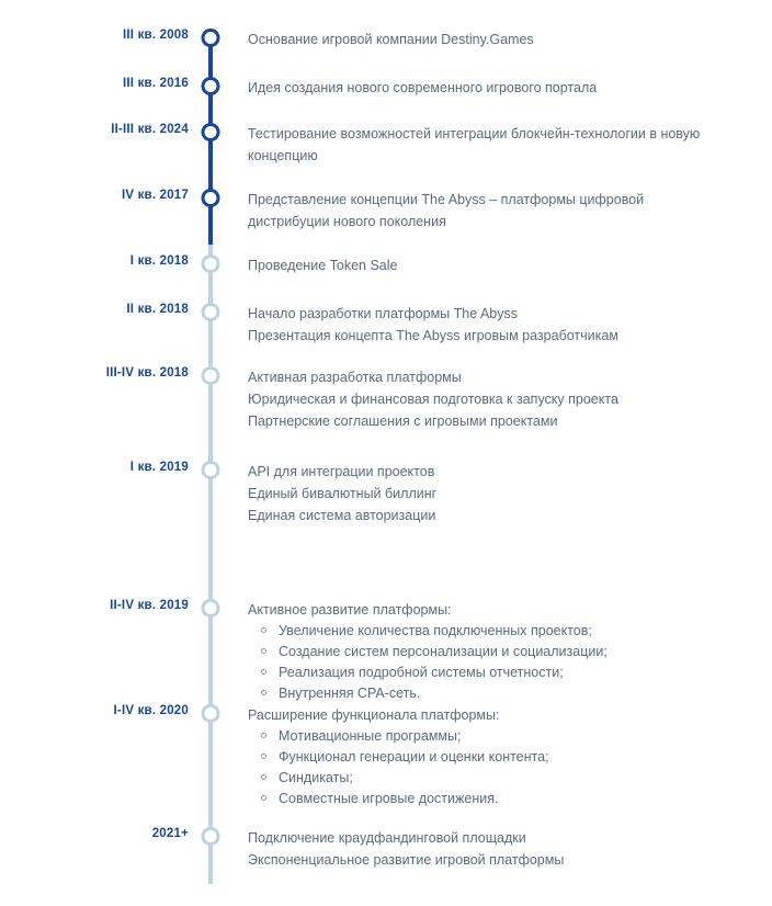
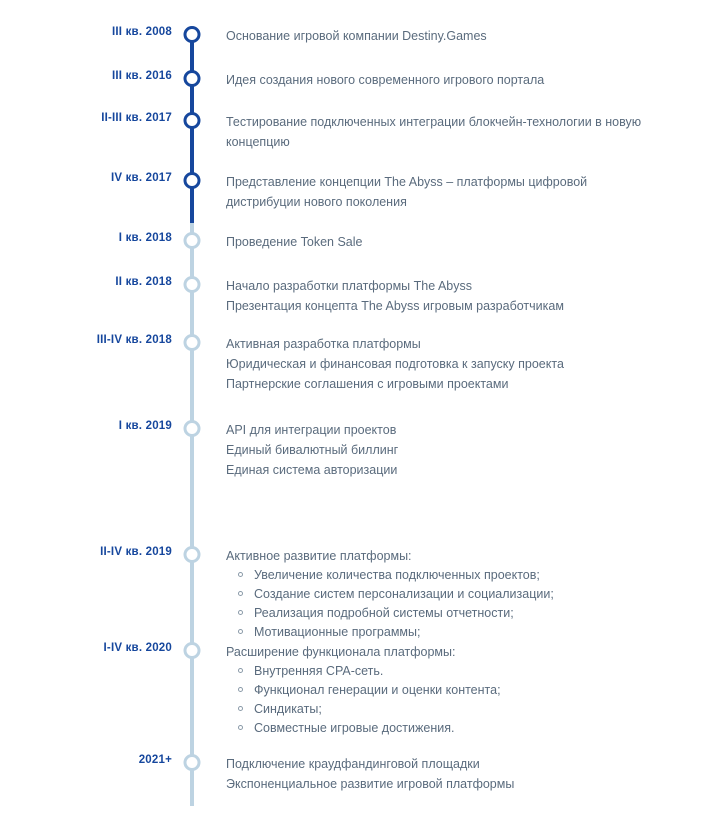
  III кв. 2008
  Основание игровой компании Destiny.Games
  III кв. 2016
  Идея создания нового современного игрового портала
- II-III кв. 2024
+ II-III кв. 2017
- Тестирование возможностей интеграции блокчейн-технологии в новую концепцию
+ Тестирование подключенных интеграции блокчейн-технологии в новую концепцию
  IV кв. 2017
  Представление концепции The Abyss – платформы цифровой дистрибуции нового поколения
  I кв. 2018
  Проведение Token Sale
  II кв. 2018
  Начало разработки платформы The Abyss
  Презентация концепта The Abyss игровым разработчикам
  III-IV кв. 2018
  Активная разработка платформы
  Юридическая и финансовая подготовка к запуску проекта
  Партнерские соглашения с игровыми проектами
  I кв. 2019
  API для интеграции проектов
  Единый бивалютный биллинг
  Единая система авторизации
  II-IV кв. 2019
  Активное развитие платформы:
  Увеличение количества подключенных проектов;
  Создание систем персонализации и социализации;
  Реализация подробной системы отчетности;
- Внутренняя CPA-сеть.
+ Мотивационные программы;
  I-IV кв. 2020
  Расширение функционала платформы:
- Мотивационные программы;
+ Внутренняя CPA-сеть.
  Функционал генерации и оценки контента;
  Синдикаты;
  Совместные игровые достижения.
  2021+
  Подключение краудфандинговой площадки
  Экспоненциальное развитие игровой платформы
